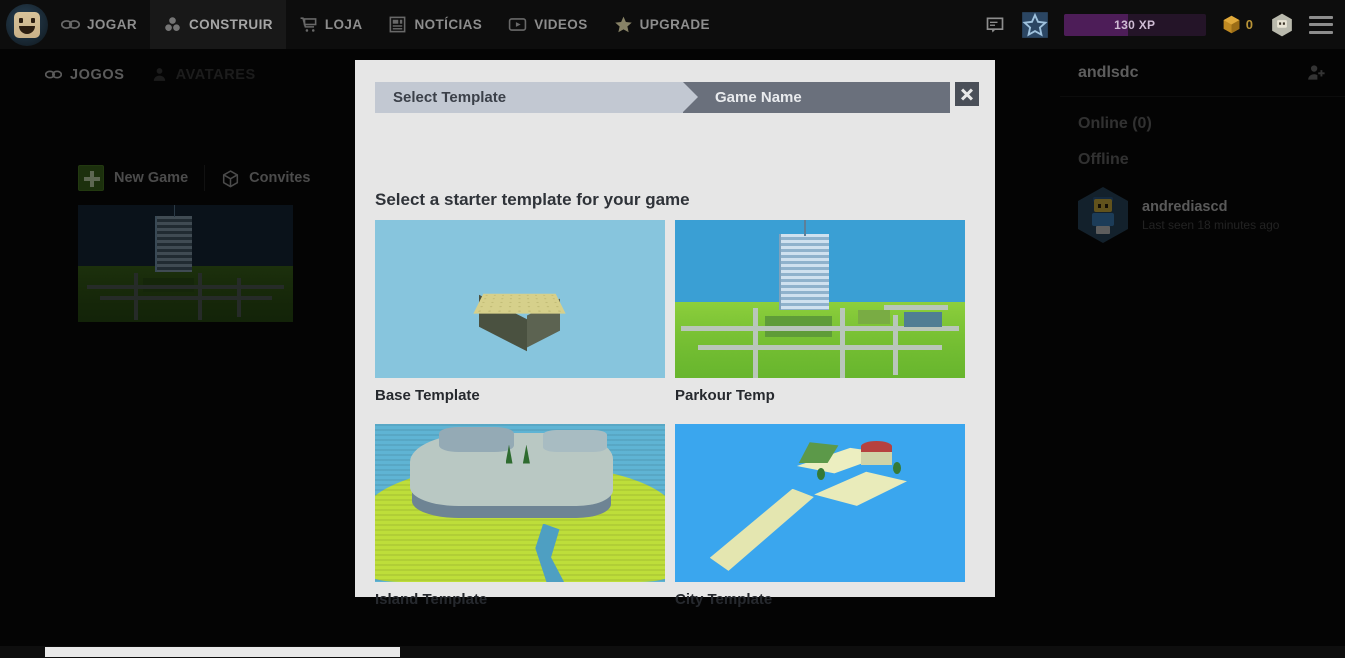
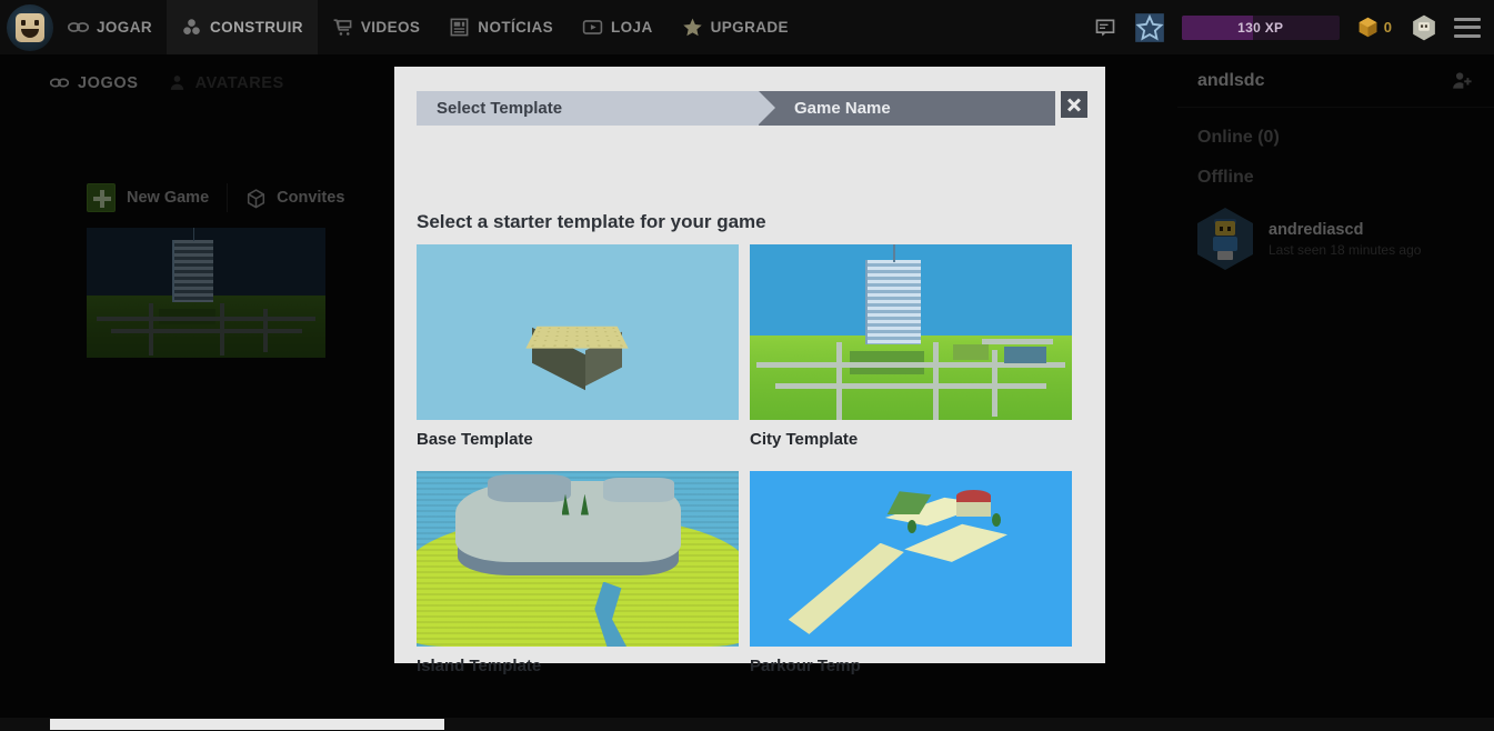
  JOGAR
  CONSTRUIR
- LOJA
+ VIDEOS
  NOTÍCIAS
- VIDEOS
+ LOJA
  UPGRADE
  130 XP
  0
  JOGOS
  AVATARES
  New Game
  Convites
  andlsdc
  Online (0)
  Offline
  andrediascd
  Last seen 18 minutes ago
  Select Template
  Game Name
  Select a starter template for your game
  Base Template
- Parkour Temp
+ City Template
  Island Template
- City Template
+ Parkour Temp
